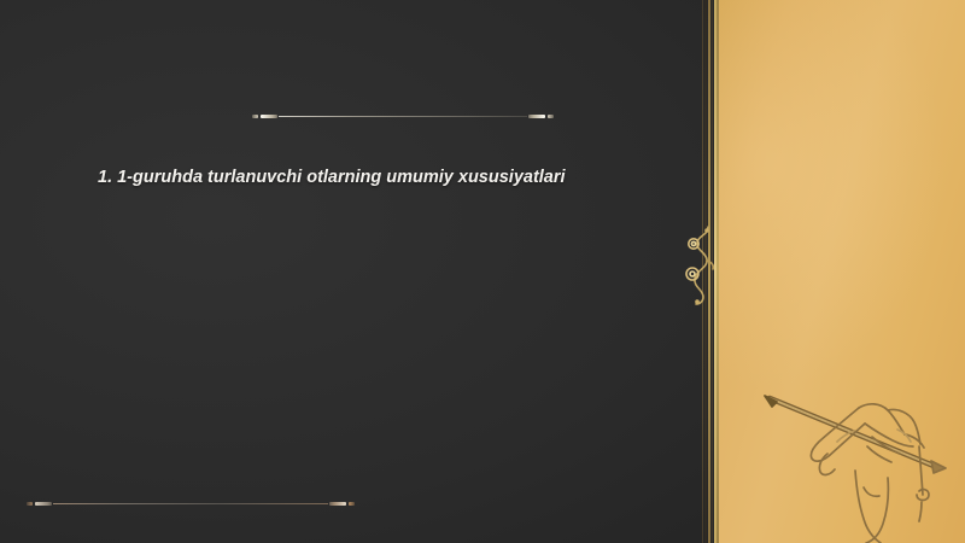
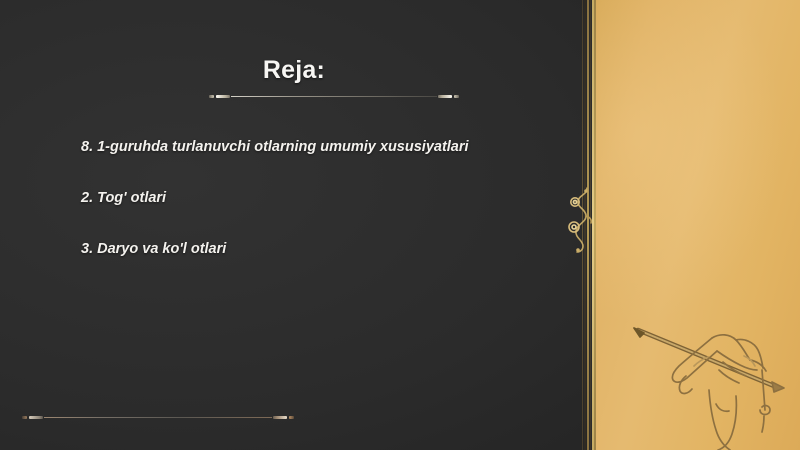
+ Reja:
- 1. 1-guruhda turlanuvchi otlarning umumiy xususiyatlari
+ 8. 1-guruhda turlanuvchi otlarning umumiy xususiyatlari
+ 2. Tog' otlari
+ 3. Daryo va ko'l otlari
